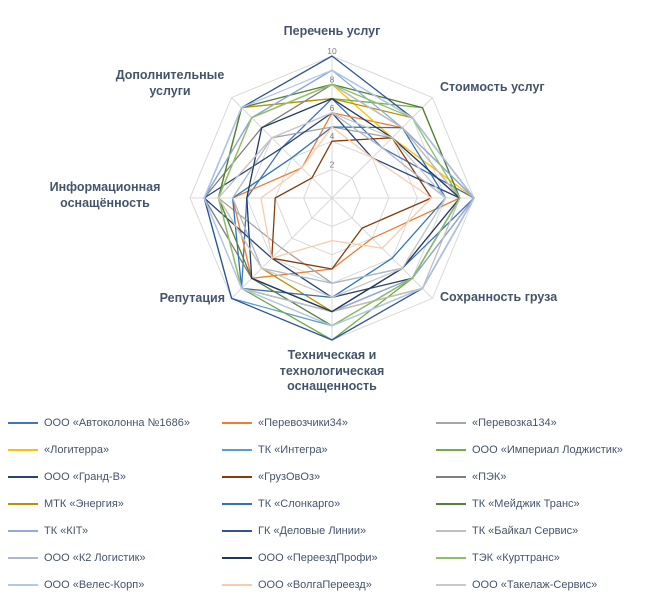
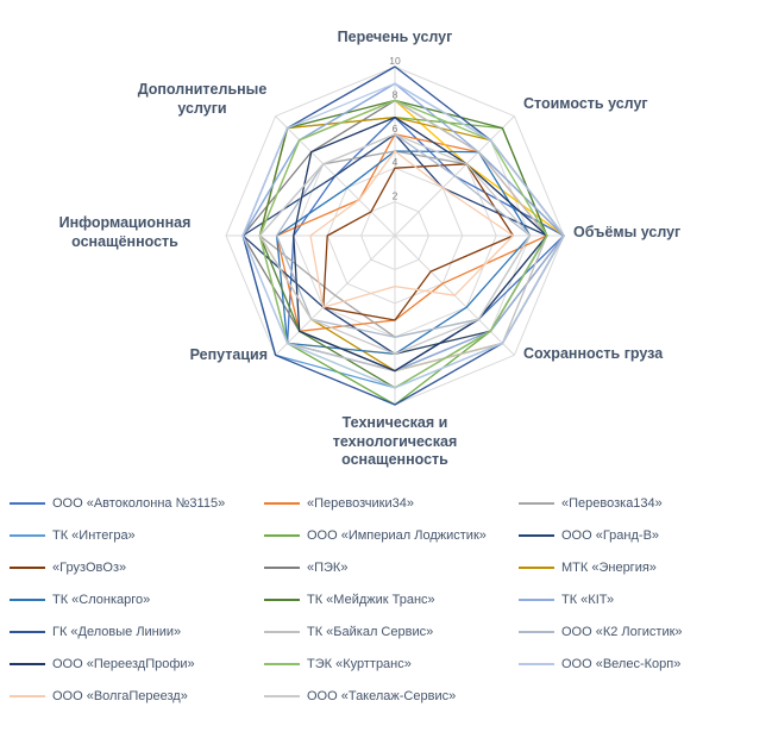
  2
  4
  6
  8
  10
  Перечень услуг
  Стоимость услуг
+ Объёмы услуг
  Сохранность груза
  Техническая и
  технологическая
  оснащенность
  Репутация
  Информационная
  оснащённость
  Дополнительные
  услуги
- ООО «Автоколонна №1686»
+ ООО «Автоколонна №3115»
  «Перевозчики34»
  «Перевозка134»
- «Логитерра»
  ТК «Интегра»
  ООО «Империал Лоджистик»
  ООО «Гранд-В»
  «ГрузОвОз»
  «ПЭК»
  МТК «Энергия»
  ТК «Слонкарго»
  ТК «Мейджик Транс»
  ТК «КIТ»
  ГК «Деловые Линии»
  ТК «Байкал Сервис»
  ООО «К2 Логистик»
  ООО «ПереездПрофи»
  ТЭК «Курттранс»
  ООО «Велес-Корп»
  ООО «ВолгаПереезд»
  ООО «Такелаж-Сервис»
